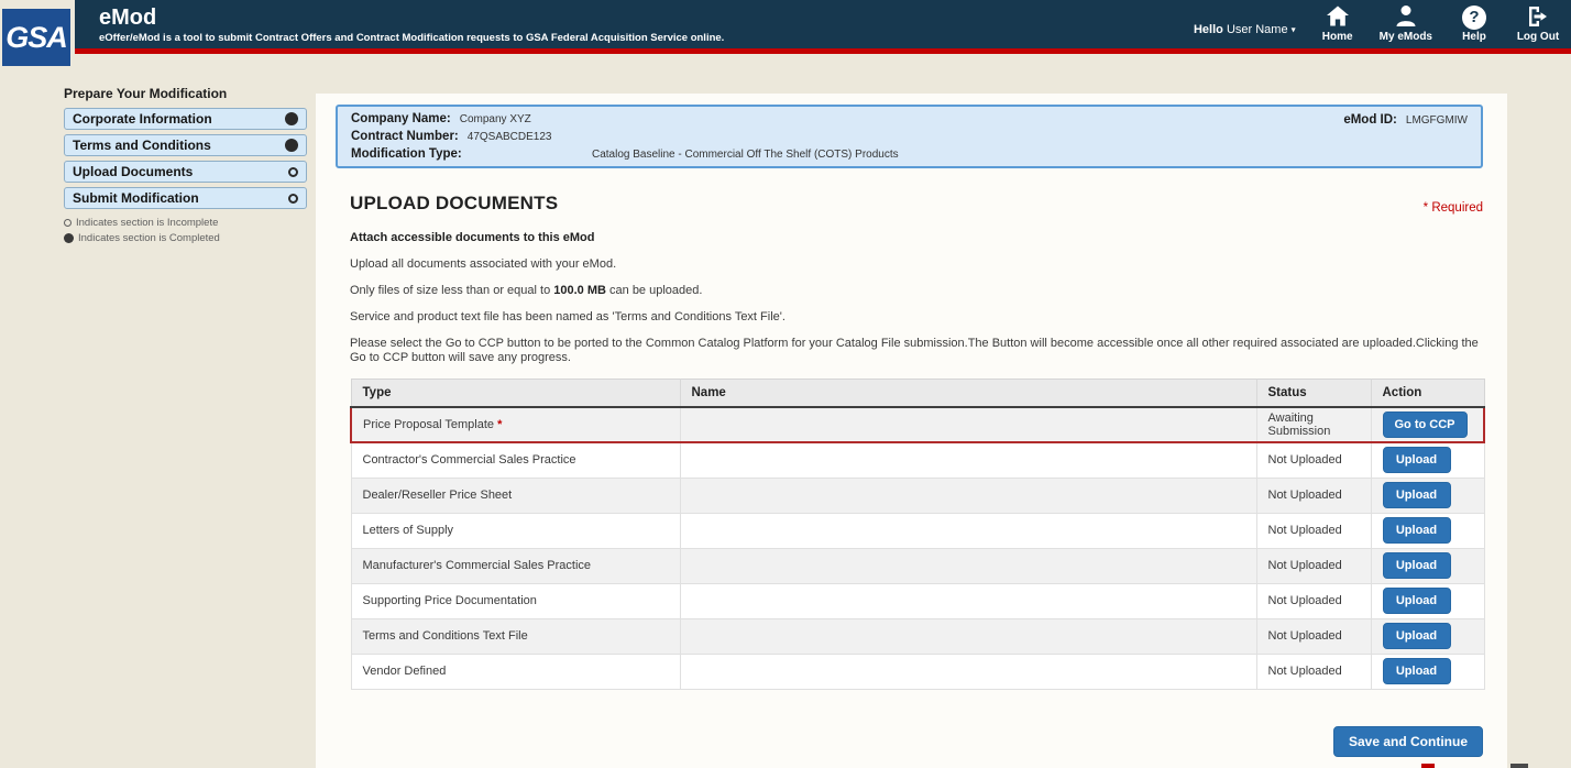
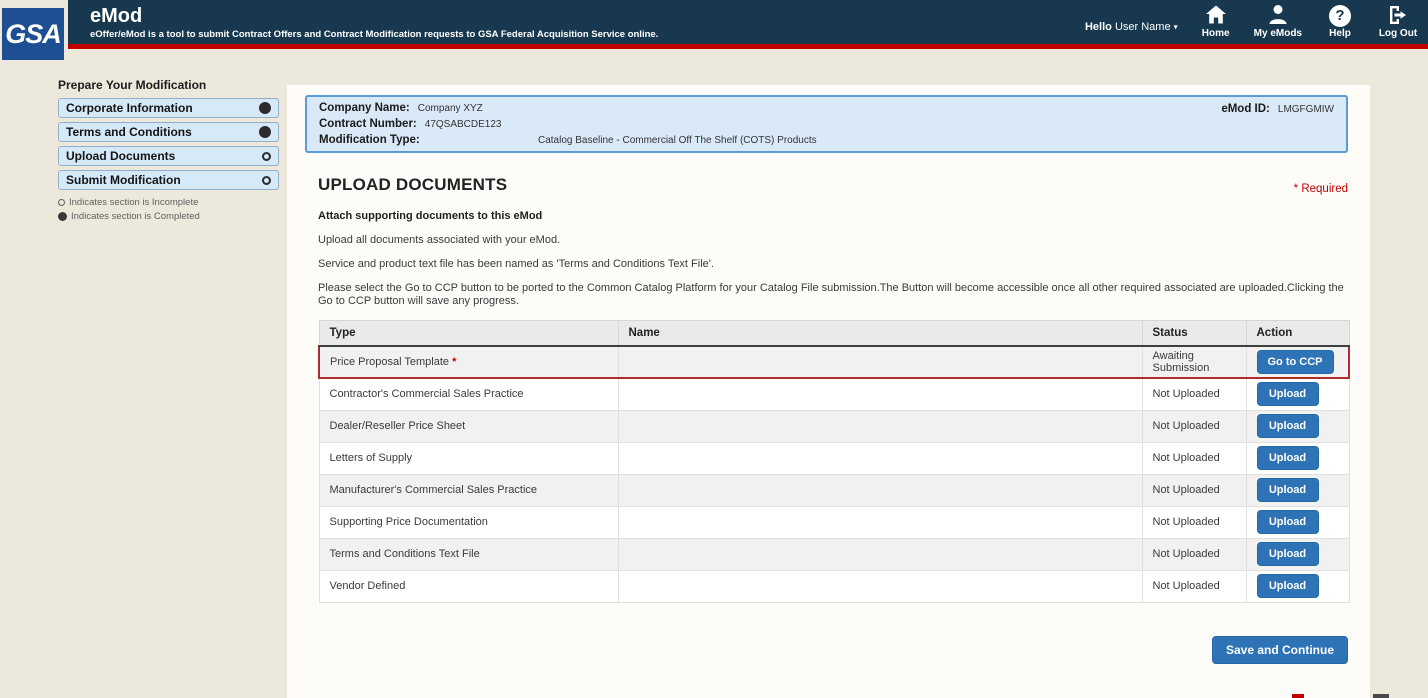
  GSA
  eMod
  eOffer/eMod is a tool to submit Contract Offers and Contract Modification requests to GSA Federal Acquisition Service online.
  Hello User Name ▾
  Home
  My eMods
  ?
  Help
  Log Out
  Prepare Your Modification
  Corporate Information
  Terms and Conditions
  Upload Documents
  Submit Modification
  Indicates section is Incomplete
  Indicates section is Completed
  Company Name:
  Company XYZ
  Contract Number:
  47QSABCDE123
  Modification Type:
  Catalog Baseline - Commercial Off The Shelf (COTS) Products
  eMod ID:
  LMGFGMIW
  UPLOAD DOCUMENTS
  * Required
- Attach accessible documents to this eMod
+ Attach supporting documents to this eMod
  Upload all documents associated with your eMod.
- Only files of size less than or equal to 100.0 MB can be uploaded.
  Service and product text file has been named as 'Terms and Conditions Text File'.
  Please select the Go to CCP button to be ported to the Common Catalog Platform for your Catalog File submission.The Button will become accessible once all other required associated are uploaded.Clicking the Go to CCP button will save any progress.
  Type	Name	Status	Action
  Price Proposal Template *		Awaiting Submission	Go to CCP
  Contractor's Commercial Sales Practice		Not Uploaded	Upload
  Dealer/Reseller Price Sheet		Not Uploaded	Upload
  Letters of Supply		Not Uploaded	Upload
  Manufacturer's Commercial Sales Practice		Not Uploaded	Upload
  Supporting Price Documentation		Not Uploaded	Upload
  Terms and Conditions Text File		Not Uploaded	Upload
  Vendor Defined		Not Uploaded	Upload
  Save and Continue
